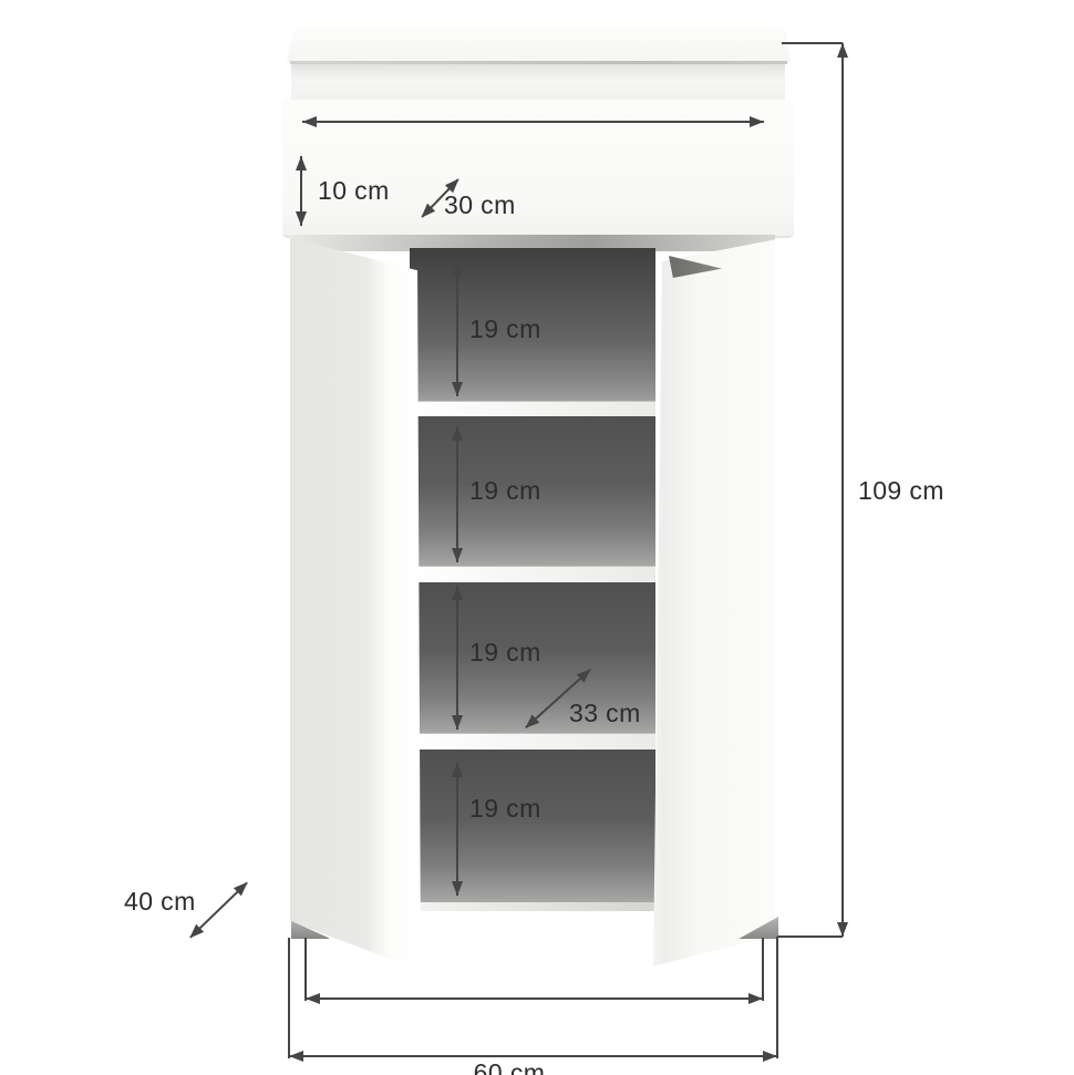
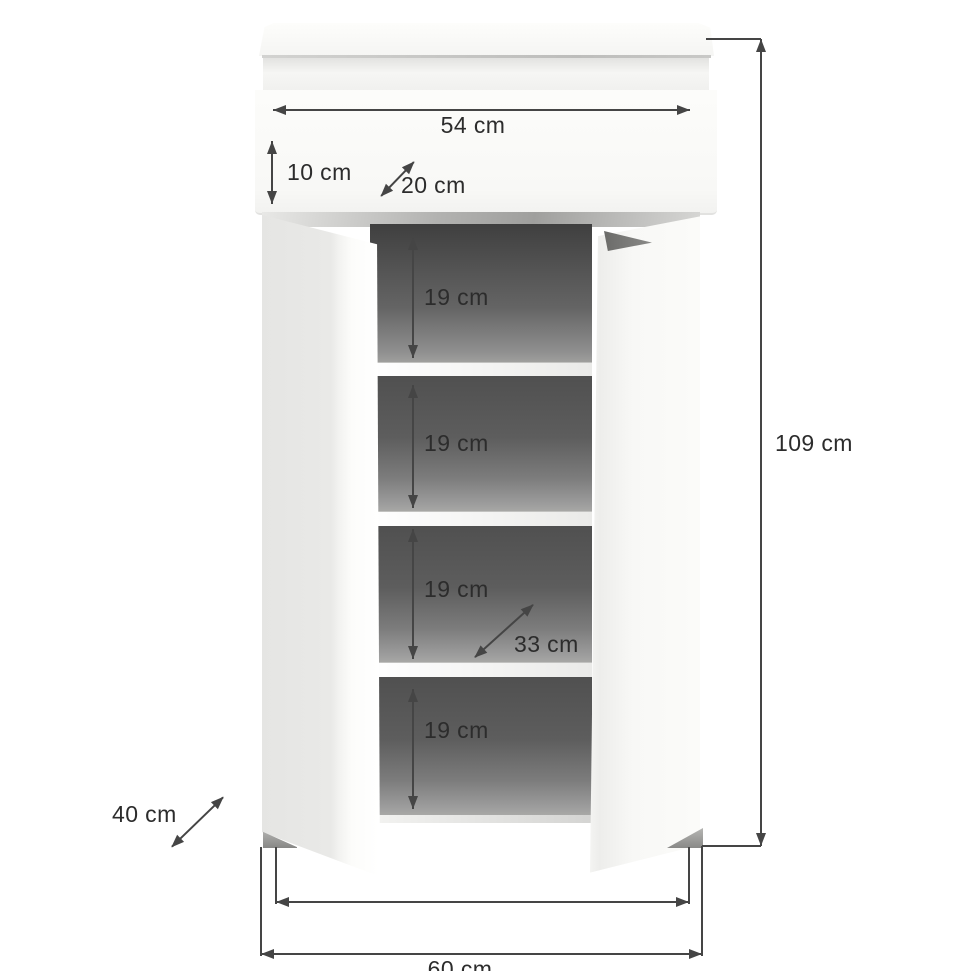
+ 54 cm
  10 cm
- 30 cm
+ 20 cm
  19 cm
  19 cm
  19 cm
  19 cm
  33 cm
  40 cm
  109 cm
  60 cm
